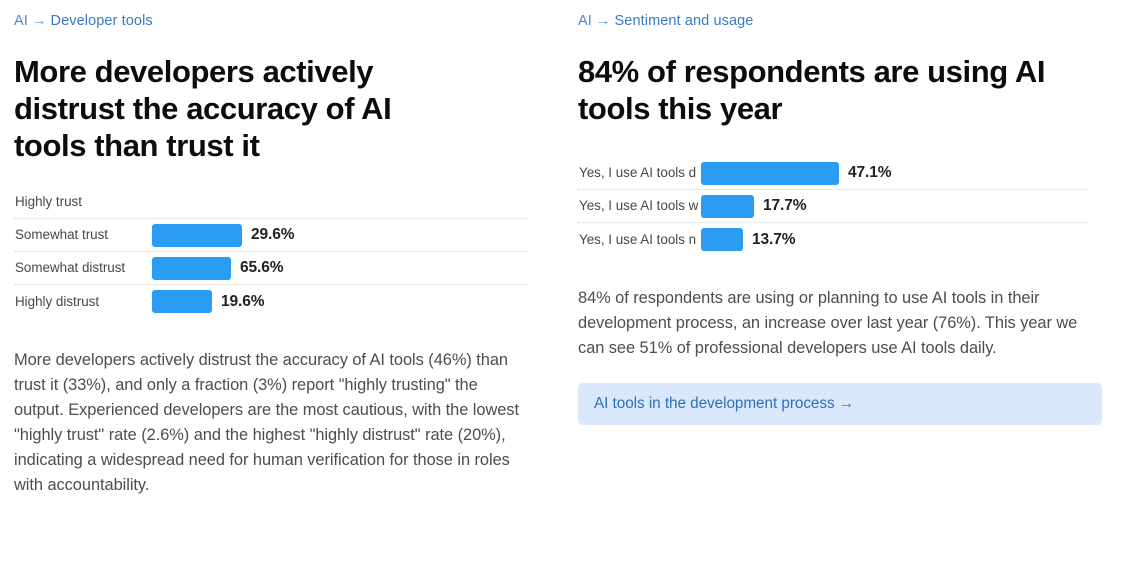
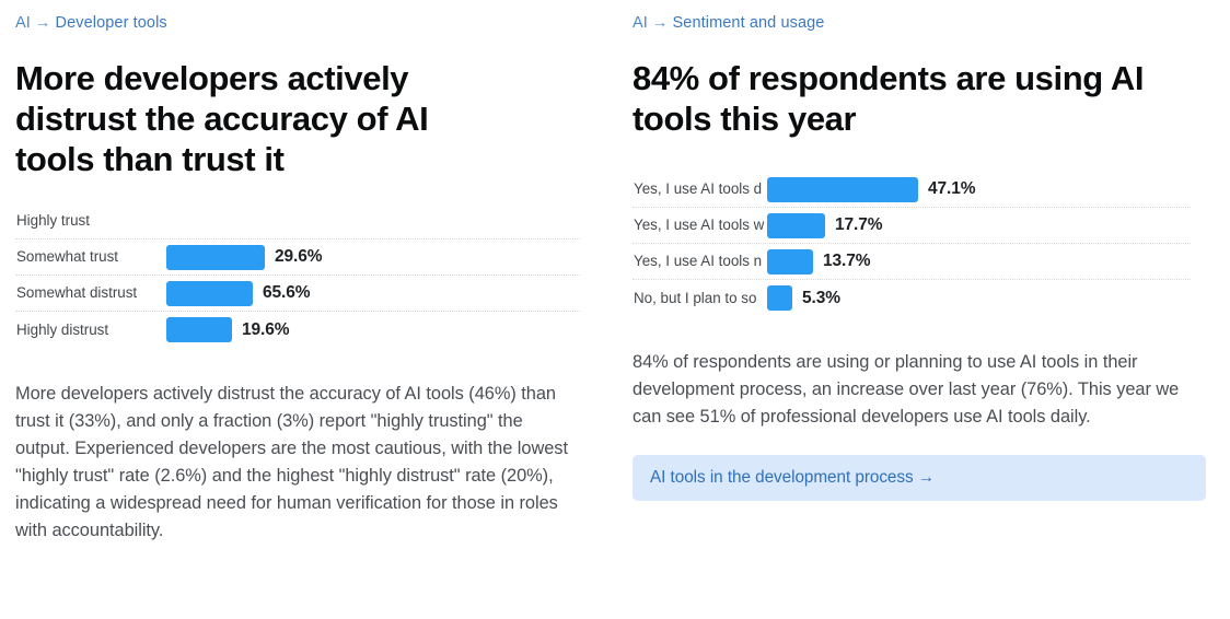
  AI → Developer tools
  More developers actively distrust the accuracy of AI tools than trust it
  Highly trust
  Somewhat trust
  29.6%
  Somewhat distrust
  65.6%
  Highly distrust
  19.6%
  More developers actively distrust the accuracy of AI tools (46%) than trust it (33%), and only a fraction (3%) report "highly trusting" the output. Experienced developers are the most cautious, with the lowest "highly trust" rate (2.6%) and the highest "highly distrust" rate (20%), indicating a widespread need for human verification for those in roles with accountability.
  AI → Sentiment and usage
  84% of respondents are using AI tools this year
  Yes, I use AI tools d
  47.1%
  Yes, I use AI tools w
  17.7%
  Yes, I use AI tools n
  13.7%
+ No, but I plan to so
+ 5.3%
  84% of respondents are using or planning to use AI tools in their development process, an increase over last year (76%). This year we can see 51% of professional developers use AI tools daily.
  AI tools in the development process →
